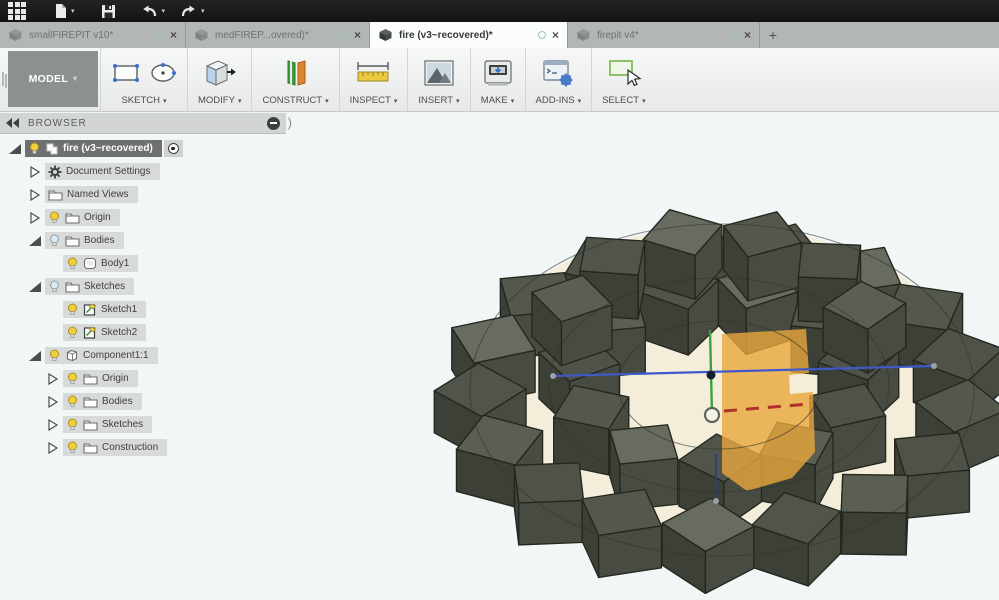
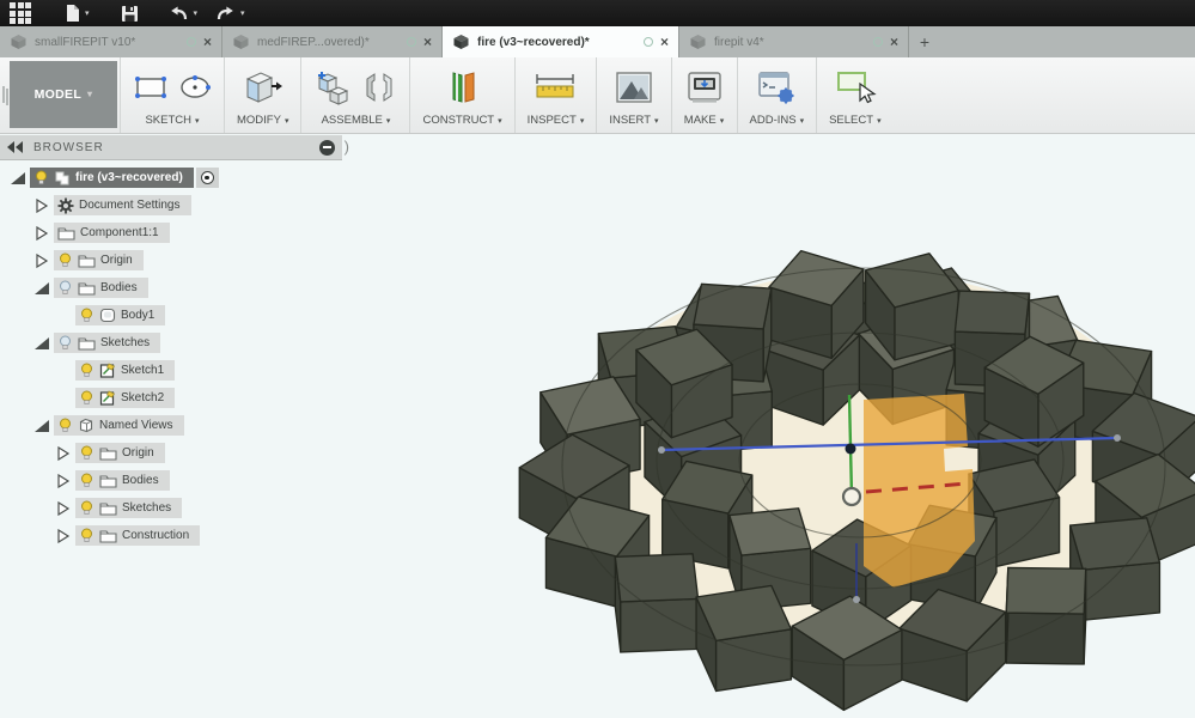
  smallFIREPIT v10*
  ×
  medFIREP...overed)*
  ×
  fire (v3~recovered)*
  ×
  firepit v4*
  ×
  +
  MODEL
  ▾
  SKETCH
  MODIFY
+ ASSEMBLE
  CONSTRUCT
  INSPECT
  INSERT
  MAKE
  ADD-INS
  SELECT
  BROWSER
  )
  fire (v3~recovered)
  Document Settings
- Named Views
+ Component1:1
  Origin
  Bodies
  Body1
  Sketches
  Sketch1
  Sketch2
- Component1:1
+ Named Views
  Origin
  Bodies
  Sketches
  Construction
